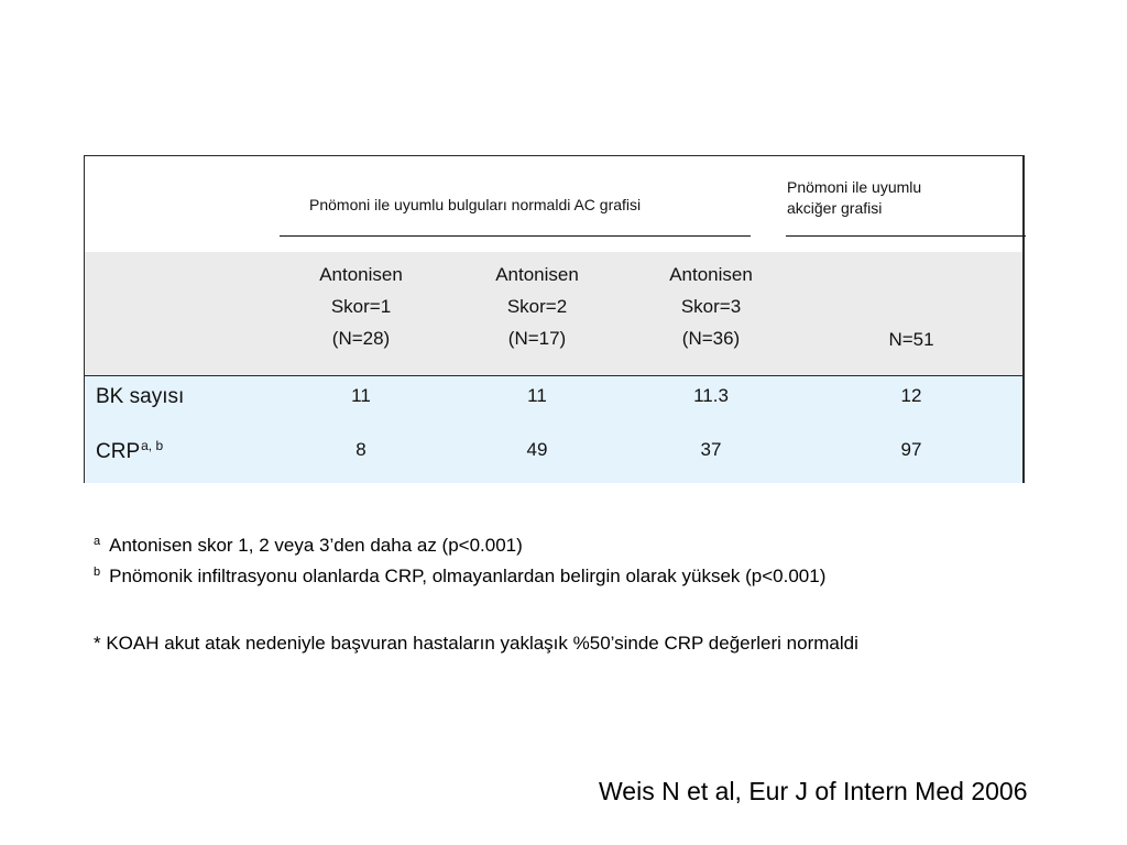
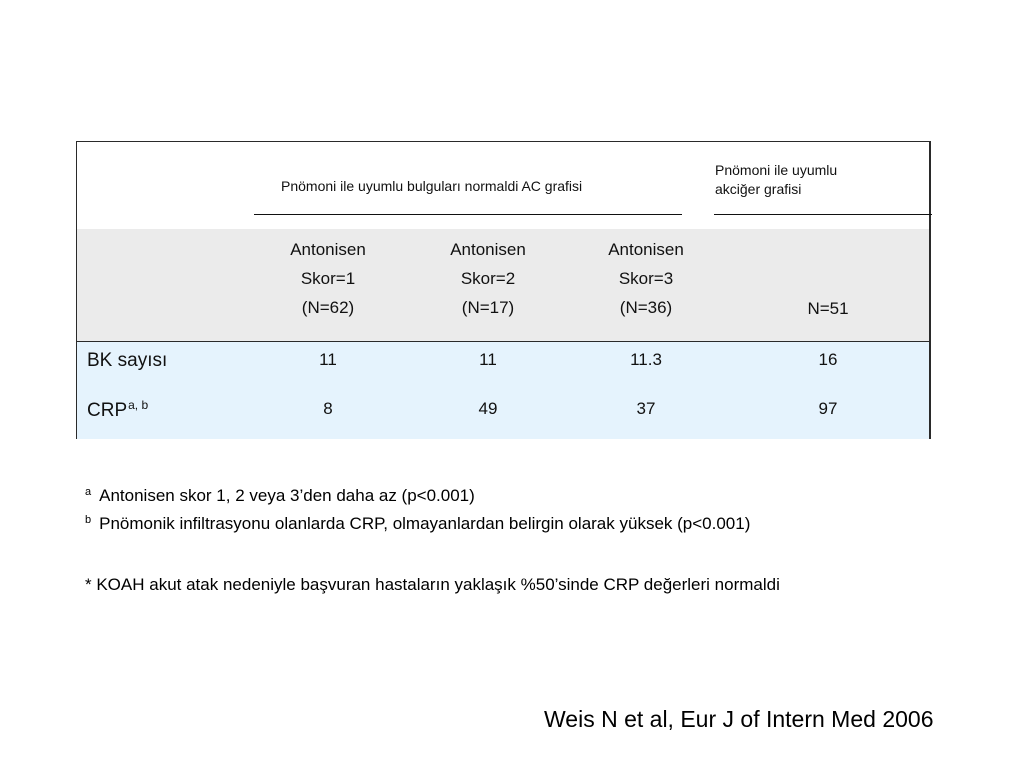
  Pnömoni ile uyumlu bulguları normaldi AC grafisi
  Pnömoni ile uyumlu
  akciğer grafisi
  Antonisen
  Skor=1
- (N=28)
+ (N=62)
  Antonisen
  Skor=2
  (N=17)
  Antonisen
  Skor=3
  (N=36)
  N=51
  BK sayısı
  11
  11
  11.3
- 12
+ 16
  CRPa, b
  8
  49
  37
  97
  a Antonisen skor 1, 2 veya 3’den daha az (p<0.001)
  b Pnömonik infiltrasyonu olanlarda CRP, olmayanlardan belirgin olarak yüksek (p<0.001)
  * KOAH akut atak nedeniyle başvuran hastaların yaklaşık %50’sinde CRP değerleri normaldi
  Weis N et al, Eur J of Intern Med 2006
